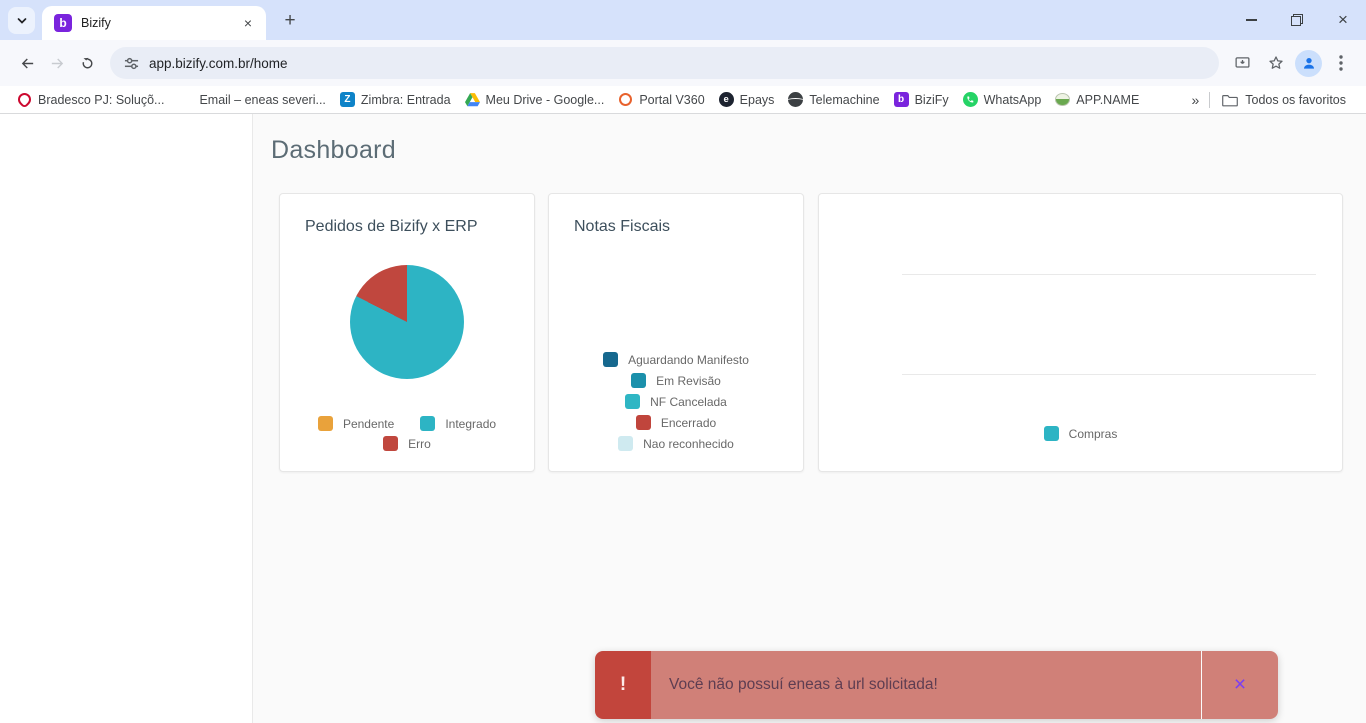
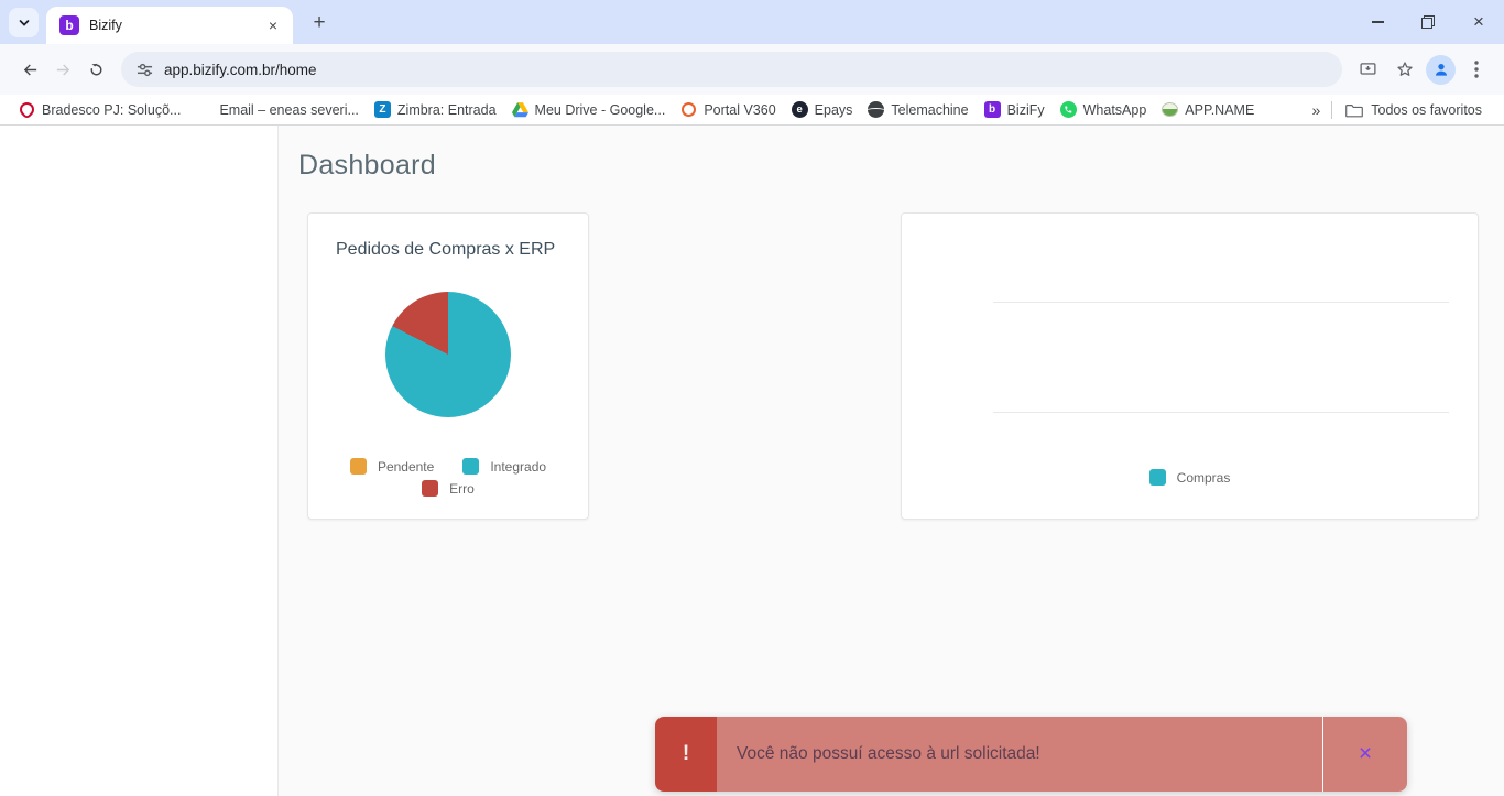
  b
  Bizify
  ×
  +
  ×
  app.bizify.com.br/home
  Bradesco PJ: Soluçõ...
  Email – eneas severi...
  Z
  Zimbra: Entrada
  Meu Drive - Google...
  Portal V360
  e
  Epays
  Telemachine
  b
  BiziFy
  WhatsApp
  APP.NAME
  »
  Todos os favoritos
  Dashboard
- Pedidos de Bizify x ERP
+ Pedidos de Compras x ERP
  Pendente
  Integrado
  Erro
- Notas Fiscais
- Aguardando Manifesto
- Em Revisão
- NF Cancelada
- Encerrado
- Nao reconhecido
  Compras
  !
- Você não possuí eneas à url solicitada!
+ Você não possuí acesso à url solicitada!
  ×
